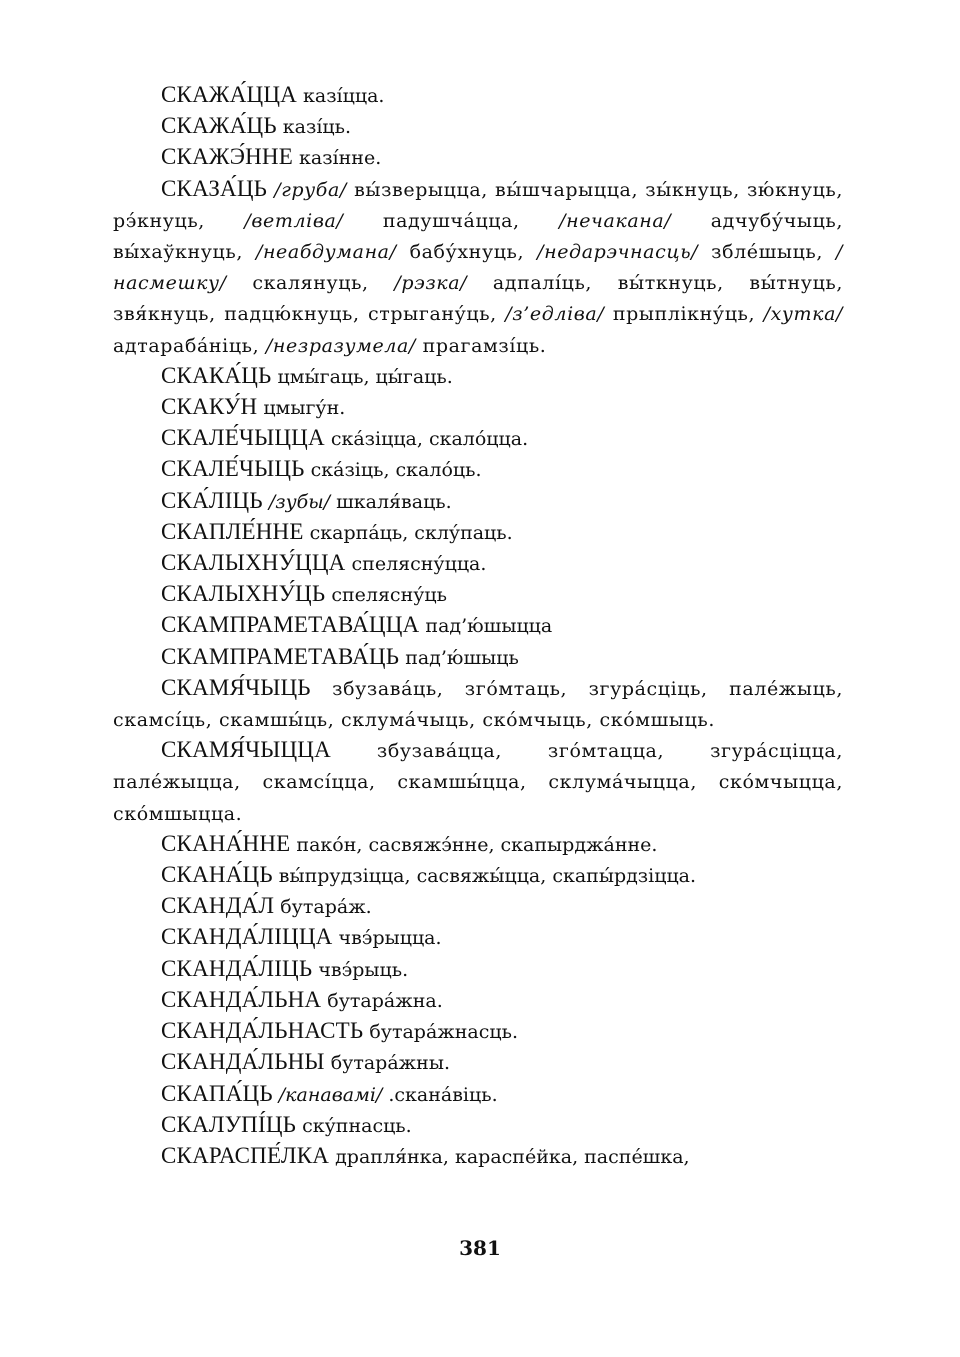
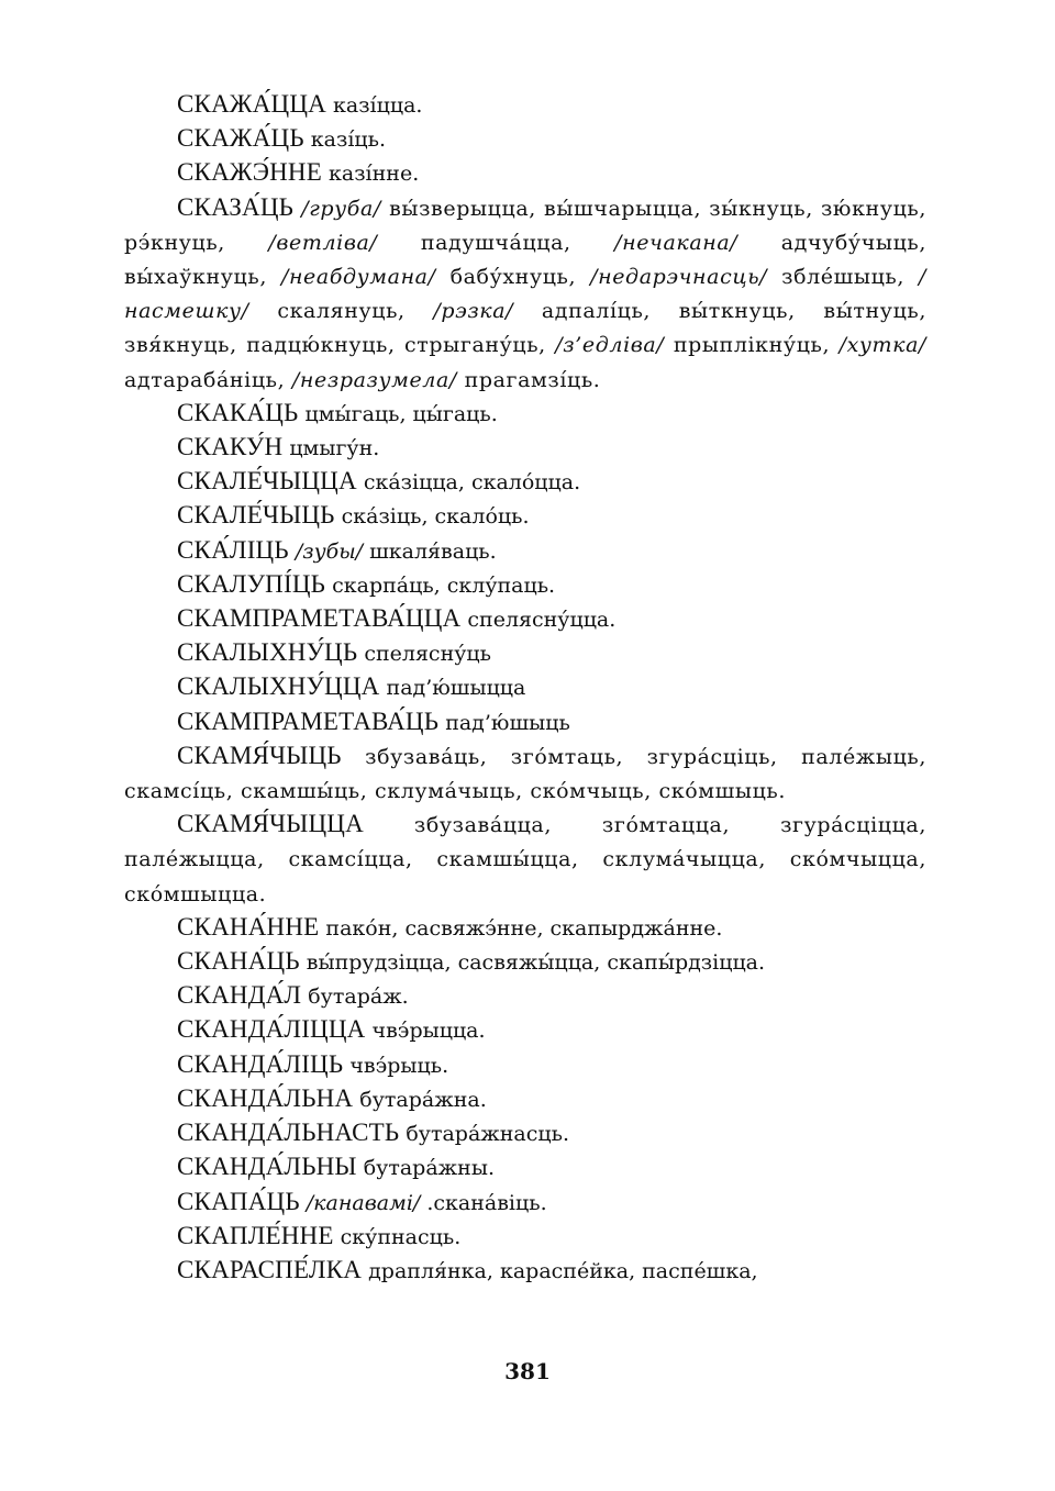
  СКАЖА́ЦЦА казі́цца.
  СКАЖА́ЦЬ казі́ць.
  СКАЖЭ́ННЕ казі́нне.
  СКАЗА́ЦЬ /груба/ вы́зверыцца, вы́шчарыцца, зы́кнуць, зю́кнуць, рэ́кнуць, /ветліва/ падушча́цца, /нечакана/ адчубу́чыць, вы́хаўкнуць, /неабдумана/ бабу́хнуць, /недарэчнасць/ збле́шыць, /насмешку/ скалянуць, /рэзка/ адпалі́ць, вы́ткнуць, вы́тнуць, звя́кнуць, падцю́кнуць, стрыгану́ць, /з’едліва/ прыплікну́ць, /хутка/ адтараба́ніць, /незразумела/ прагамзі́ць.
  СКАКА́ЦЬ цмы́гаць, цы́гаць.
  СКАКУ́Н цмыгу́н.
  СКАЛЕ́ЧЫЦЦА ска́зіцца, скало́цца.
  СКАЛЕ́ЧЫЦЬ ска́зіць, скало́ць.
  СКА́ЛІЦЬ /зубы/ шкаля́ваць.
- СКАПЛЕ́ННЕ скарпа́ць, склу́паць.
+ СКАЛУПІ́ЦЬ скарпа́ць, склу́паць.
- СКАЛЫХНУ́ЦЦА спелясну́цца.
+ СКАМПРАМЕТАВА́ЦЦА спелясну́цца.
  СКАЛЫХНУ́ЦЬ спелясну́ць
- СКАМПРАМЕТАВА́ЦЦА пад’ю́шыцца
+ СКАЛЫХНУ́ЦЦА пад’ю́шыцца
  СКАМПРАМЕТАВА́ЦЬ пад’ю́шыць
  СКАМЯ́ЧЫЦЬ збузава́ць, зго́мтаць, згура́сціць, пале́жыць, скамсі́ць, скамшы́ць, склума́чыць, ско́мчыць, ско́мшыць.
  СКАМЯ́ЧЫЦЦА збузава́цца, зго́мтацца, згура́сціцца, пале́жыцца, скамсі́цца, скамшы́цца, склума́чыцца, ско́мчыцца, ско́мшыцца.
  СКАНА́ННЕ пако́н, сасвяжэ́нне, скапырджа́нне.
  СКАНА́ЦЬ вы́прудзіцца, сасвяжы́цца, скапы́рдзіцца.
  СКАНДА́Л бутара́ж.
  СКАНДА́ЛІЦЦА чвэ́рыцца.
  СКАНДА́ЛІЦЬ чвэ́рыць.
  СКАНДА́ЛЬНА бутара́жна.
  СКАНДА́ЛЬНАСТЬ бутара́жнасць.
  СКАНДА́ЛЬНЫ бутара́жны.
  СКАПА́ЦЬ /канавамі/ .скана́віць.
- СКАЛУПІ́ЦЬ ску́пнасць.
+ СКАПЛЕ́ННЕ ску́пнасць.
  СКАРАСПЕ́ЛКА драпля́нка, караспе́йка, паспе́шка,
  381
